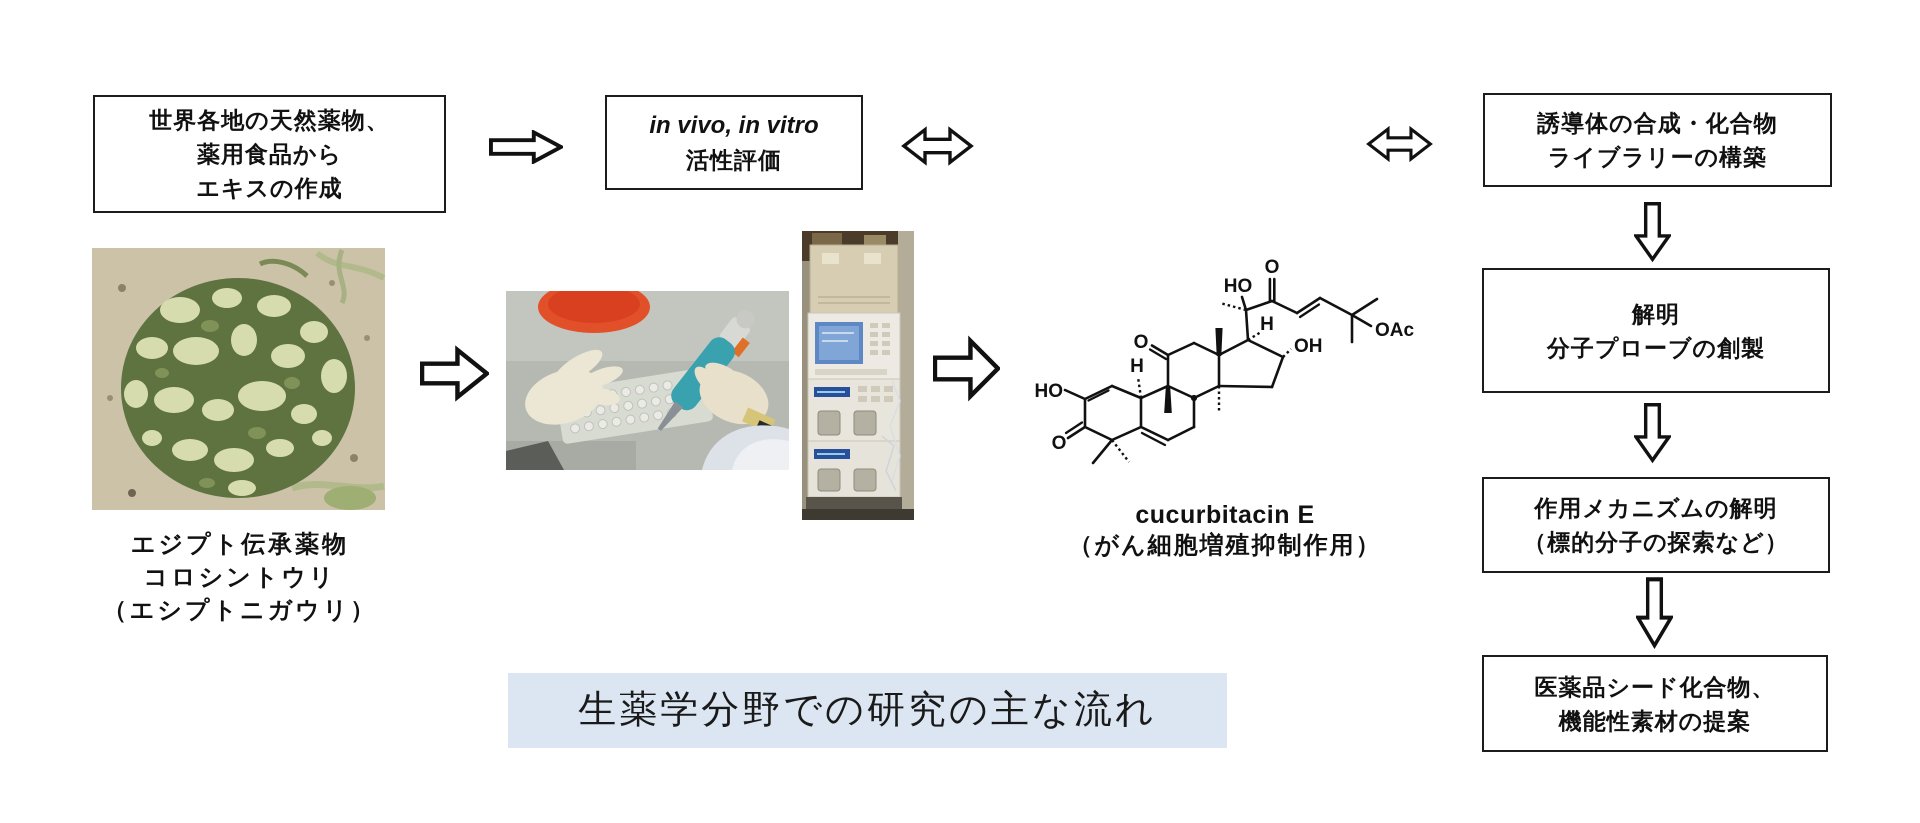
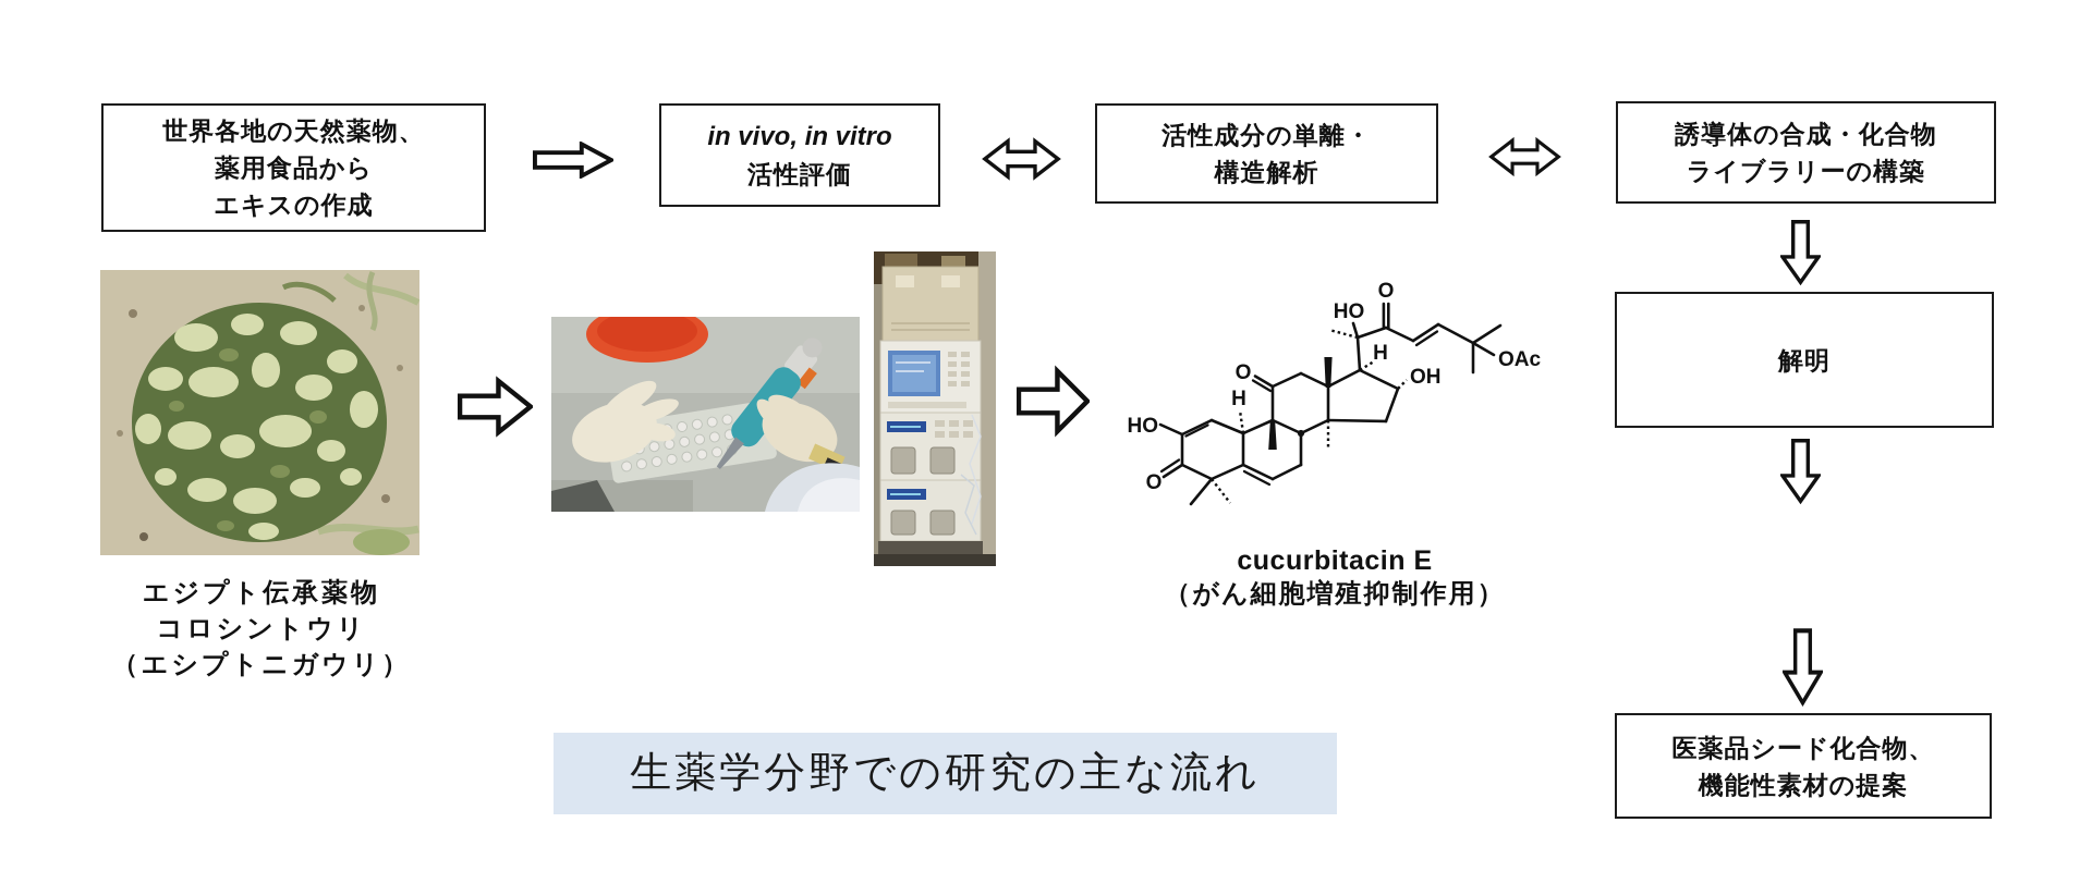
  世界各地の天然薬物、
  薬用食品から
  エキスの作成
  in vivo, in vitro
  活性評価
+ 活性成分の単離・
+ 構造解析
  誘導体の合成・化合物
  ライブラリーの構築
  解明
- 分子プローブの創製
- 作用メカニズムの解明
- （標的分子の探索など）
  医薬品シード化合物、
  機能性素材の提案
  エジプト伝承薬物
  コロシントウリ
  （エシプトニガウリ）
  HO
  O
  H
  O
  HO
  O
  OH
  H
  OAc
  cucurbitacin E
  （がん細胞増殖抑制作用）
  生薬学分野での研究の主な流れ
